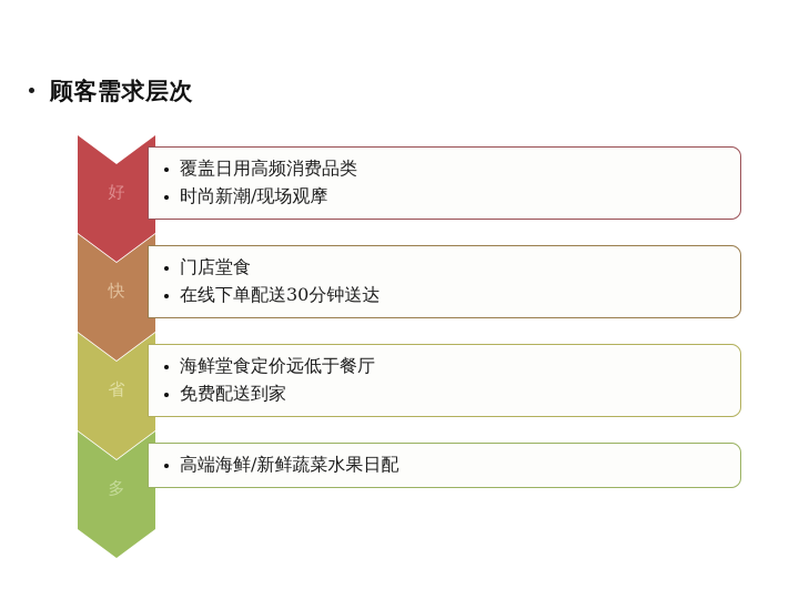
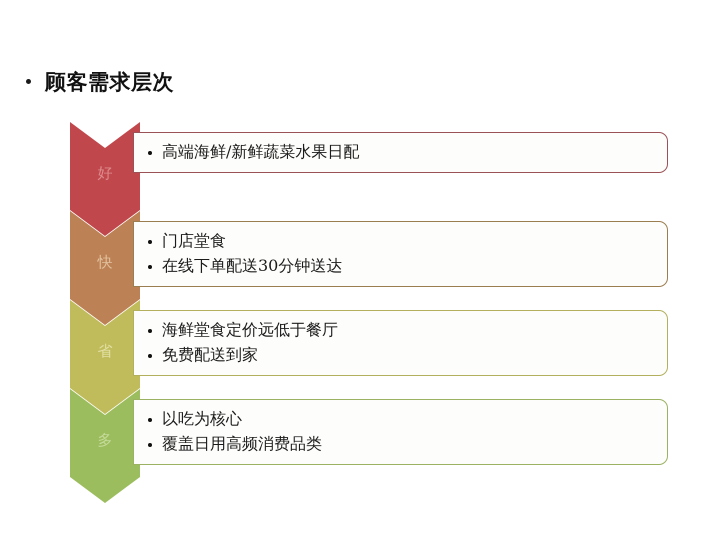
  顾客需求层次
  好
- 覆盖日用高频消费品类
+ 高端海鲜/新鲜蔬菜水果日配
- 时尚新潮/现场观摩
  快
  门店堂食
  在线下单配送30分钟送达
  省
  海鲜堂食定价远低于餐厅
  免费配送到家
  多
+ 以吃为核心
- 高端海鲜/新鲜蔬菜水果日配
+ 覆盖日用高频消费品类
